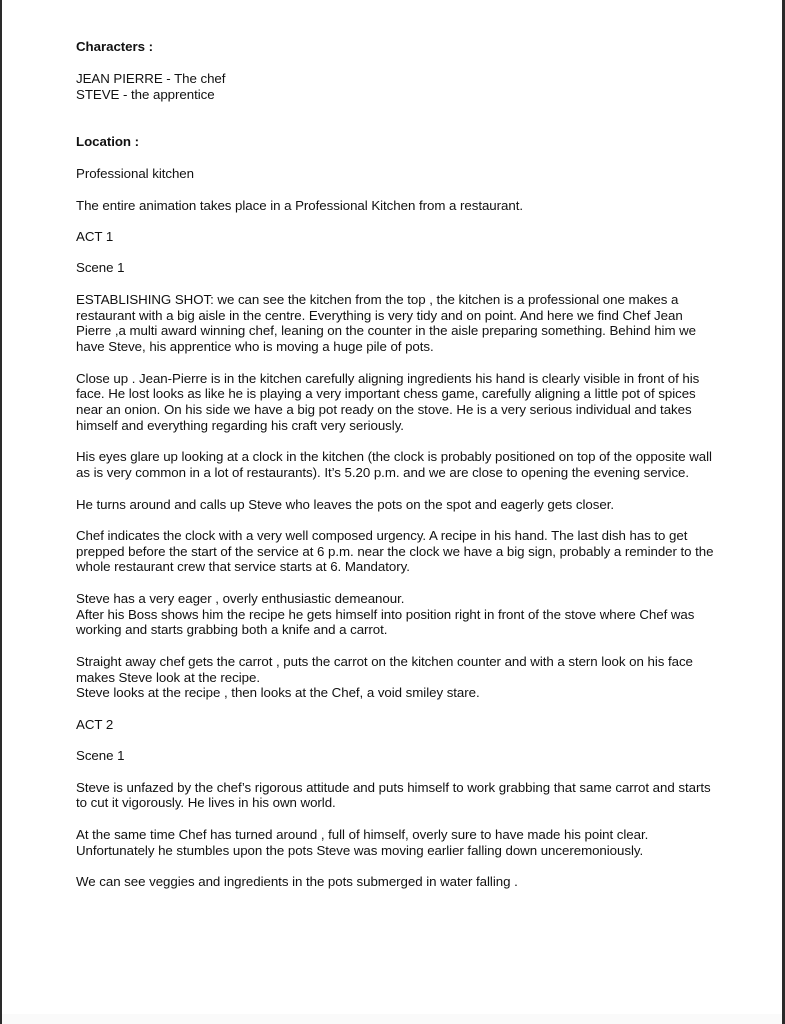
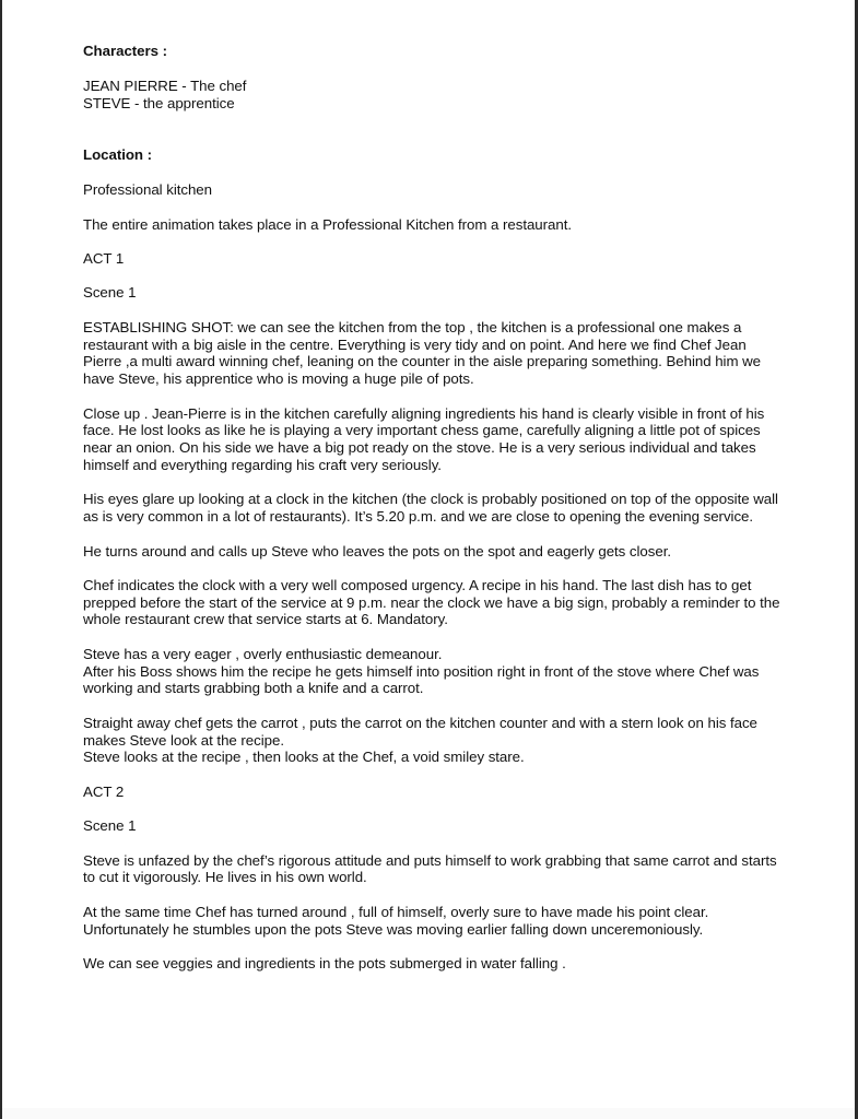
  Characters :
  JEAN PIERRE - The chef
  STEVE - the apprentice
  Location :
  Professional kitchen
  The entire animation takes place in a Professional Kitchen from a restaurant.
  ACT 1
  Scene 1
  ESTABLISHING SHOT: we can see the kitchen from the top , the kitchen is a professional one makes a restaurant with a big aisle in the centre. Everything is very tidy and on point. And here we find Chef Jean Pierre ,a multi award winning chef, leaning on the counter in the aisle preparing something. Behind him we have Steve, his apprentice who is moving a huge pile of pots.
  Close up . Jean-Pierre is in the kitchen carefully aligning ingredients his hand is clearly visible in front of his face. He lost looks as like he is playing a very important chess game, carefully aligning a little pot of spices near an onion. On his side we have a big pot ready on the stove. He is a very serious individual and takes himself and everything regarding his craft very seriously.
  His eyes glare up looking at a clock in the kitchen (the clock is probably positioned on top of the opposite wall as is very common in a lot of restaurants). It’s 5.20 p.m. and we are close to opening the evening service.
  He turns around and calls up Steve who leaves the pots on the spot and eagerly gets closer.
- Chef indicates the clock with a very well composed urgency. A recipe in his hand. The last dish has to get prepped before the start of the service at 6 p.m. near the clock we have a big sign, probably a reminder to the whole restaurant crew that service starts at 6. Mandatory.
+ Chef indicates the clock with a very well composed urgency. A recipe in his hand. The last dish has to get prepped before the start of the service at 9 p.m. near the clock we have a big sign, probably a reminder to the whole restaurant crew that service starts at 6. Mandatory.
  Steve has a very eager , overly enthusiastic demeanour.
  After his Boss shows him the recipe he gets himself into position right in front of the stove where Chef was working and starts grabbing both a knife and a carrot.
  Straight away chef gets the carrot , puts the carrot on the kitchen counter and with a stern look on his face makes Steve look at the recipe.
  Steve looks at the recipe , then looks at the Chef, a void smiley stare.
  ACT 2
  Scene 1
  Steve is unfazed by the chef’s rigorous attitude and puts himself to work grabbing that same carrot and starts to cut it vigorously. He lives in his own world.
  At the same time Chef has turned around , full of himself, overly sure to have made his point clear. Unfortunately he stumbles upon the pots Steve was moving earlier falling down unceremoniously.
  We can see veggies and ingredients in the pots submerged in water falling .
